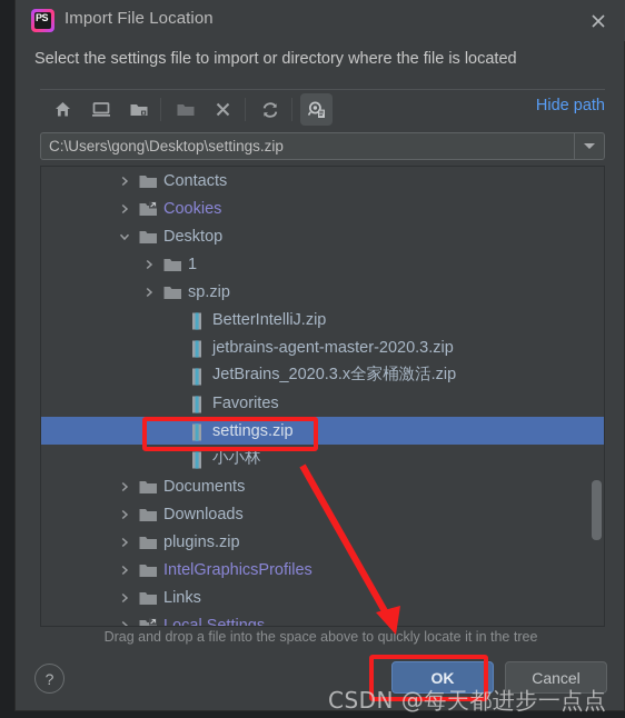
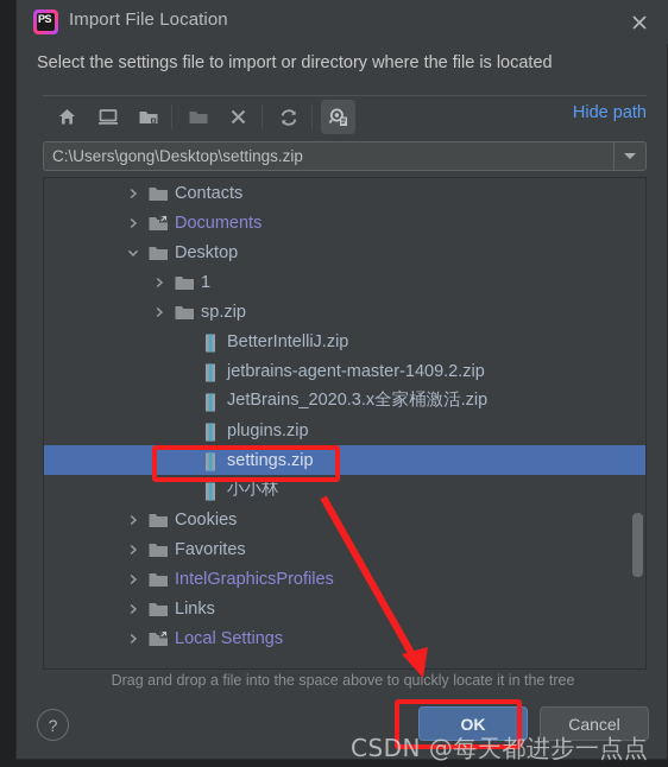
  PS
  Import File Location
  Select the settings file to import or directory where the file is located
  Hide path
  C:\Users\gong\Desktop\settings.zip
  Contacts
- Cookies
+ Documents
  Desktop
  1
  sp.zip
  BetterIntelliJ.zip
- jetbrains-agent-master-2020.3.zip
+ jetbrains-agent-master-1409.2.zip
  JetBrains_2020.3.x全家桶激活.zip
- Favorites
+ plugins.zip
  settings.zip
  小小林
- Documents
+ Cookies
- Downloads
- plugins.zip
+ Favorites
  IntelGraphicsProfiles
  Links
  Local Settings
  Drag and drop a file into the space above to quickly locate it in the tree
  ?
  OK
  Cancel
  CSDN @每天都进步一点点
